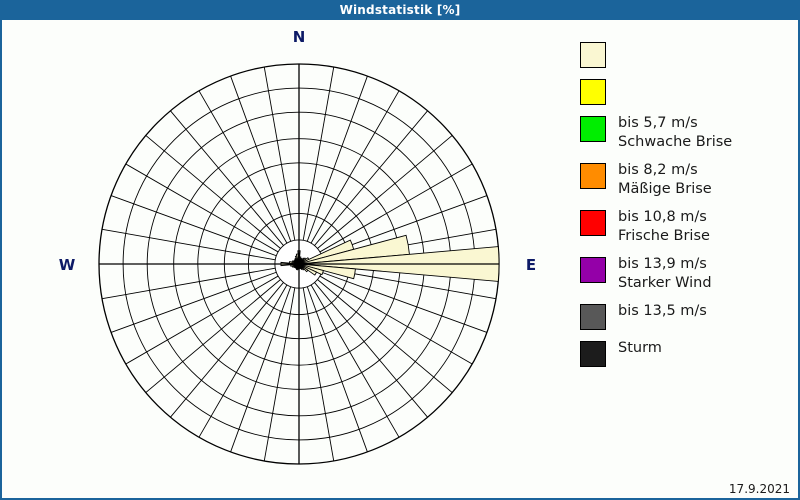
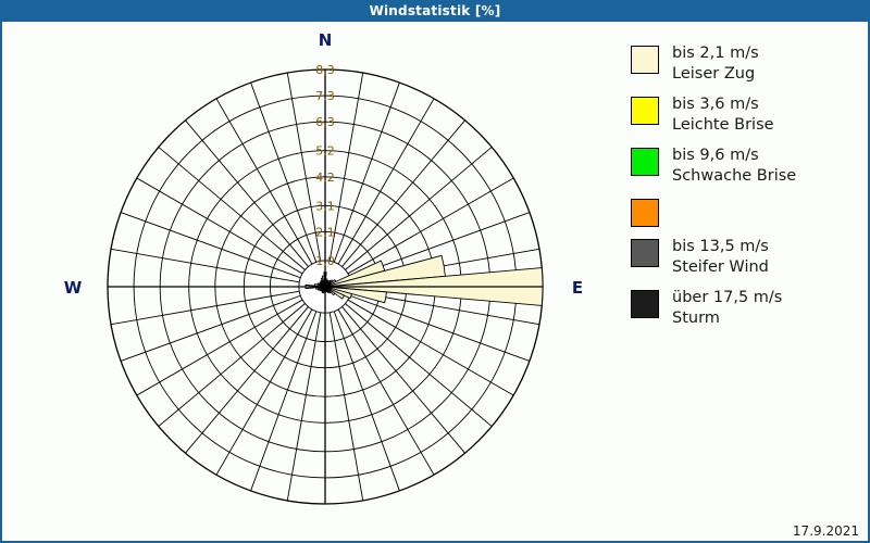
  Windstatistik [%]
+ 1,0
+ 2,1
+ 3,1
+ 4,2
+ 5,2
+ 6,3
+ 7,3
+ 8,3
  N
  E
  W
+ bis 2,1 m/s
+ Leiser Zug
+ bis 3,6 m/s
+ Leichte Brise
- bis 5,7 m/s
+ bis 9,6 m/s
  Schwache Brise
- bis 8,2 m/s
- Mäßige Brise
- bis 10,8 m/s
- Frische Brise
- bis 13,9 m/s
- Starker Wind
  bis 13,5 m/s
+ Steifer Wind
+ über 17,5 m/s
  Sturm
  17.9.2021
